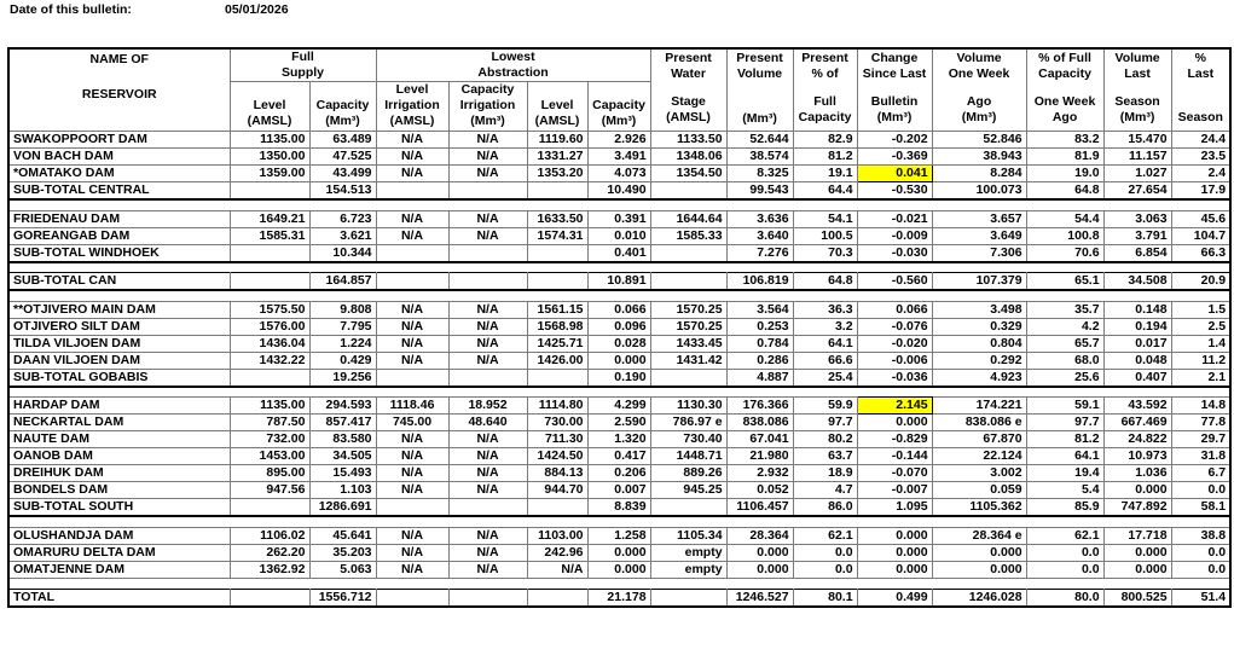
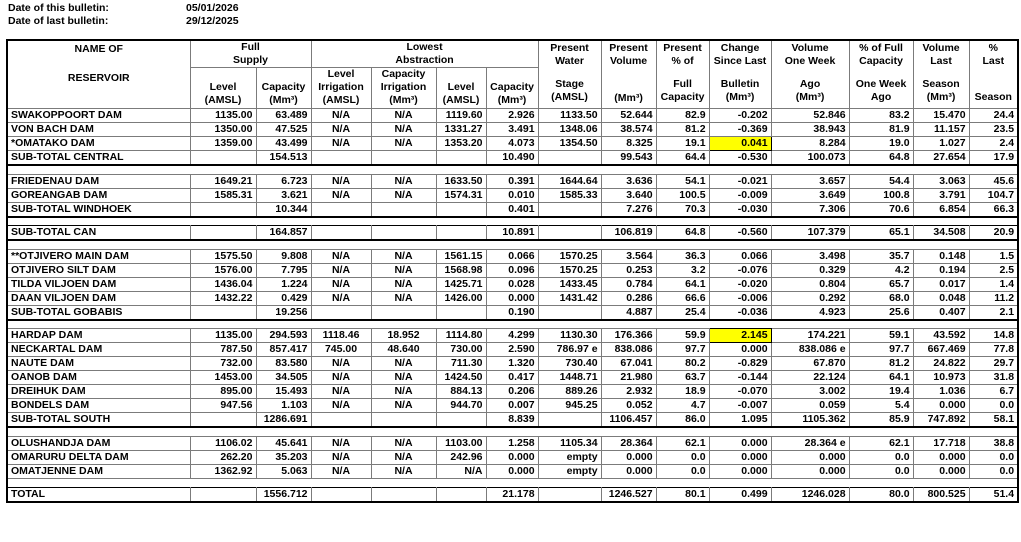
  Date of this bulletin:
  05/01/2026
+ Date of last bulletin:
+ 29/12/2025
  NAME OF RESERVOIR	Full Supply	Lowest Abstraction	Present Water Stage (AMSL)	Present Volume (Mm³)	Present % of Full Capacity	Change Since Last Bulletin (Mm³)	Volume One Week Ago (Mm³)	% of Full Capacity One Week Ago	Volume Last Season (Mm³)	% Last Season
  Level (AMSL)	Capacity (Mm³)	Level Irrigation (AMSL)	Capacity Irrigation (Mm³)	Level (AMSL)	Capacity (Mm³)
  SWAKOPPOORT DAM	1135.00	63.489	N/A	N/A	1119.60	2.926	1133.50	52.644	82.9	-0.202	52.846	83.2	15.470	24.4
  VON BACH DAM	1350.00	47.525	N/A	N/A	1331.27	3.491	1348.06	38.574	81.2	-0.369	38.943	81.9	11.157	23.5
  *OMATAKO DAM	1359.00	43.499	N/A	N/A	1353.20	4.073	1354.50	8.325	19.1	0.041	8.284	19.0	1.027	2.4
  SUB-TOTAL CENTRAL		154.513				10.490		99.543	64.4	-0.530	100.073	64.8	27.654	17.9
  FRIEDENAU DAM	1649.21	6.723	N/A	N/A	1633.50	0.391	1644.64	3.636	54.1	-0.021	3.657	54.4	3.063	45.6
  GOREANGAB DAM	1585.31	3.621	N/A	N/A	1574.31	0.010	1585.33	3.640	100.5	-0.009	3.649	100.8	3.791	104.7
  SUB-TOTAL WINDHOEK		10.344				0.401		7.276	70.3	-0.030	7.306	70.6	6.854	66.3
  SUB-TOTAL CAN		164.857				10.891		106.819	64.8	-0.560	107.379	65.1	34.508	20.9
  **OTJIVERO MAIN DAM	1575.50	9.808	N/A	N/A	1561.15	0.066	1570.25	3.564	36.3	0.066	3.498	35.7	0.148	1.5
  OTJIVERO SILT DAM	1576.00	7.795	N/A	N/A	1568.98	0.096	1570.25	0.253	3.2	-0.076	0.329	4.2	0.194	2.5
  TILDA VILJOEN DAM	1436.04	1.224	N/A	N/A	1425.71	0.028	1433.45	0.784	64.1	-0.020	0.804	65.7	0.017	1.4
  DAAN VILJOEN DAM	1432.22	0.429	N/A	N/A	1426.00	0.000	1431.42	0.286	66.6	-0.006	0.292	68.0	0.048	11.2
  SUB-TOTAL GOBABIS		19.256				0.190		4.887	25.4	-0.036	4.923	25.6	0.407	2.1
  HARDAP DAM	1135.00	294.593	1118.46	18.952	1114.80	4.299	1130.30	176.366	59.9	2.145	174.221	59.1	43.592	14.8
  NECKARTAL DAM	787.50	857.417	745.00	48.640	730.00	2.590	786.97 e	838.086	97.7	0.000	838.086 e	97.7	667.469	77.8
  NAUTE DAM	732.00	83.580	N/A	N/A	711.30	1.320	730.40	67.041	80.2	-0.829	67.870	81.2	24.822	29.7
  OANOB DAM	1453.00	34.505	N/A	N/A	1424.50	0.417	1448.71	21.980	63.7	-0.144	22.124	64.1	10.973	31.8
  DREIHUK DAM	895.00	15.493	N/A	N/A	884.13	0.206	889.26	2.932	18.9	-0.070	3.002	19.4	1.036	6.7
  BONDELS DAM	947.56	1.103	N/A	N/A	944.70	0.007	945.25	0.052	4.7	-0.007	0.059	5.4	0.000	0.0
  SUB-TOTAL SOUTH		1286.691				8.839		1106.457	86.0	1.095	1105.362	85.9	747.892	58.1
  OLUSHANDJA DAM	1106.02	45.641	N/A	N/A	1103.00	1.258	1105.34	28.364	62.1	0.000	28.364 e	62.1	17.718	38.8
  OMARURU DELTA DAM	262.20	35.203	N/A	N/A	242.96	0.000	empty	0.000	0.0	0.000	0.000	0.0	0.000	0.0
  OMATJENNE DAM	1362.92	5.063	N/A	N/A	N/A	0.000	empty	0.000	0.0	0.000	0.000	0.0	0.000	0.0
  TOTAL		1556.712				21.178		1246.527	80.1	0.499	1246.028	80.0	800.525	51.4
